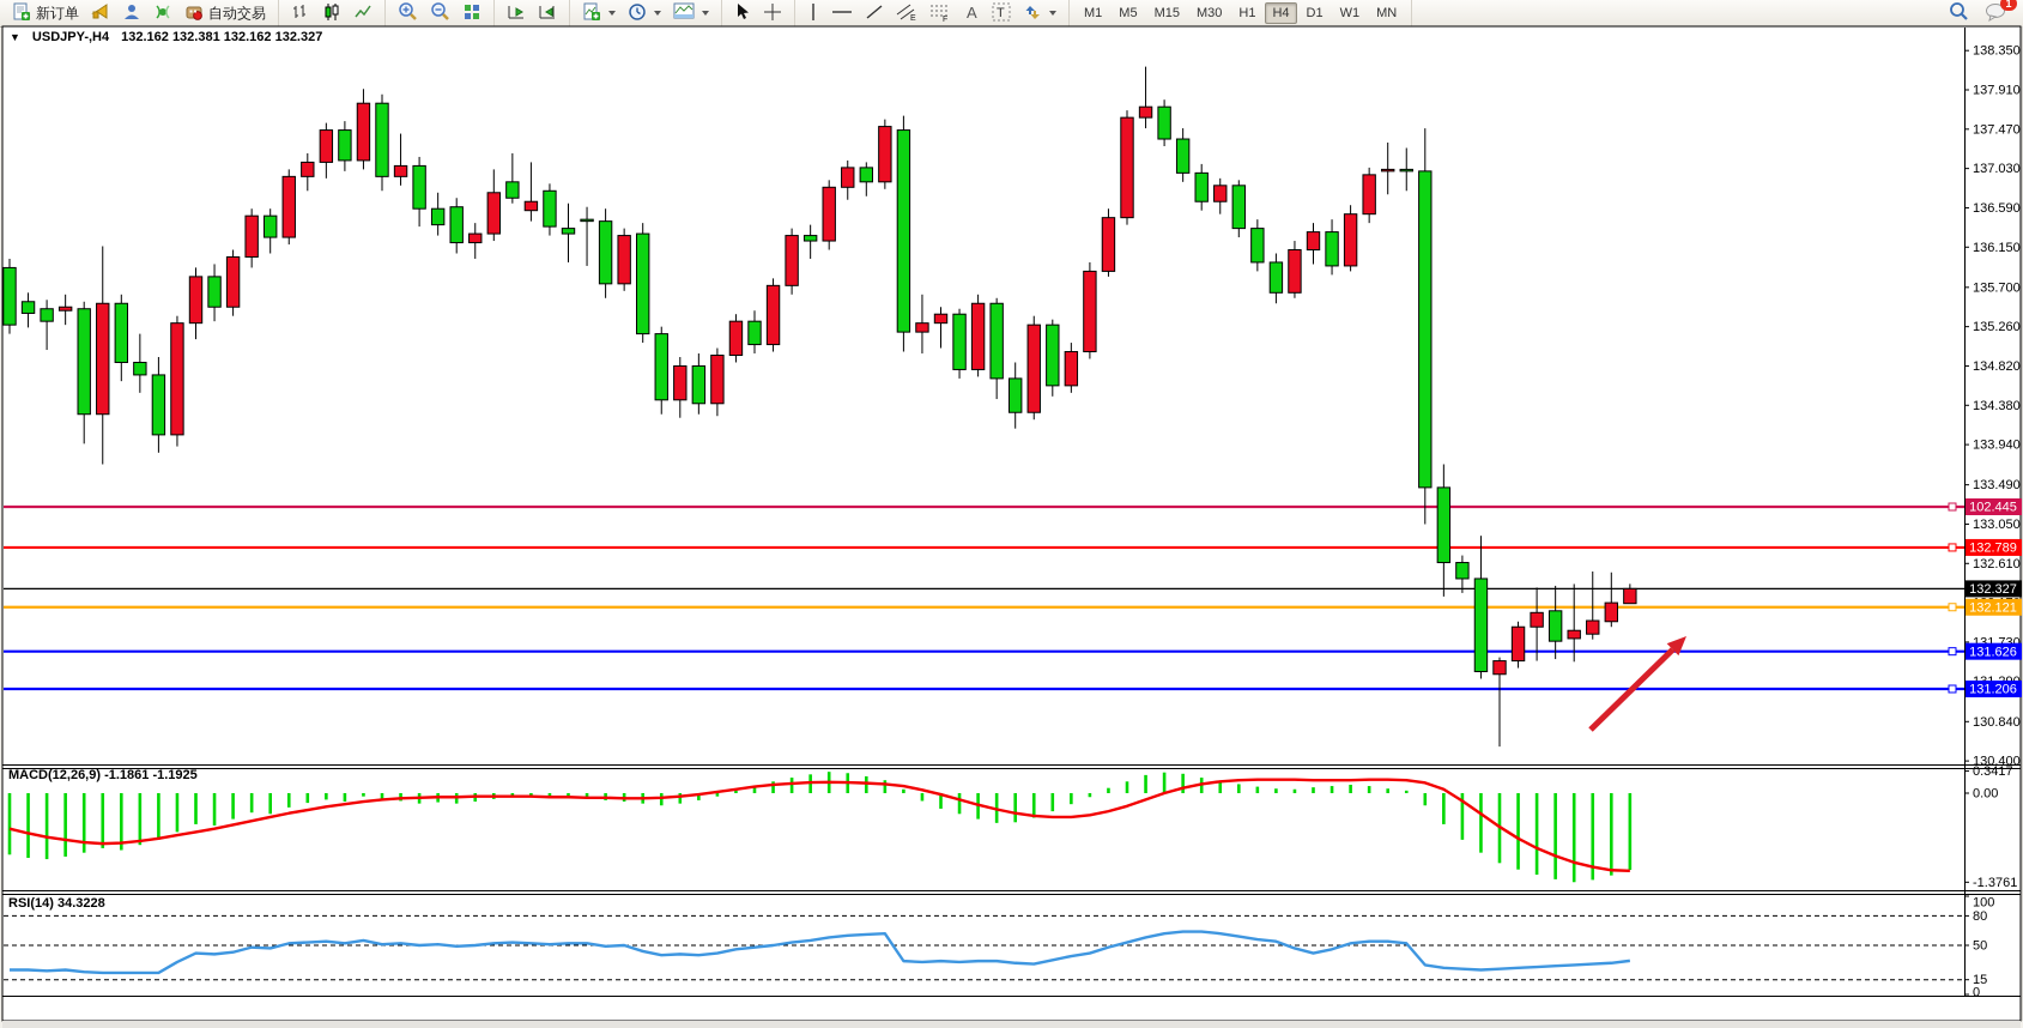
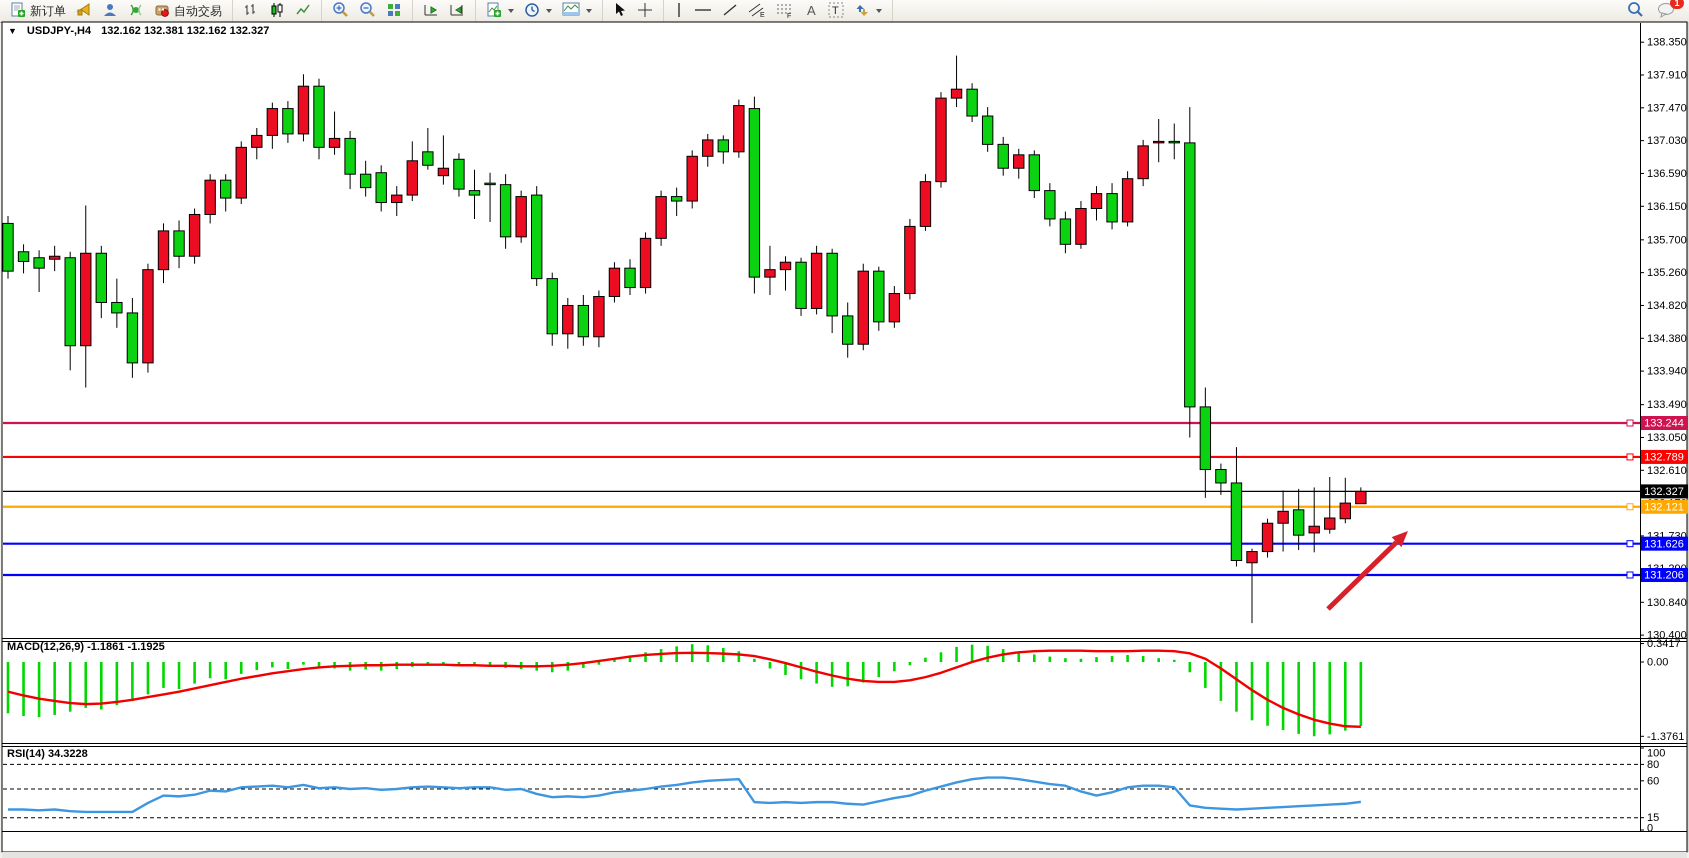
  新订单
  自动交易
  A
  T
- M1
- M5
- M15
- M30
- H1
- H4
- D1
- W1
- MN
  1
  138.350
  137.910
  137.470
  137.030
  136.590
  136.150
  135.700
  135.260
  134.820
  134.380
  133.940
  133.490
  133.050
  132.610
  131.730
  130.840
  130.400
- 102.445
+ 133.244
  132.789
  132.121
  131.626
  131.206
  132.327
  0.3417
  0.00
  -1.3761
  100
  80
- 50
+ 60
  15
  0
  ▼
  USDJPY-,H4
  132.162 132.381 132.162 132.327
  MACD(12,26,9) -1.1861 -1.1925
  RSI(14) 34.3228
